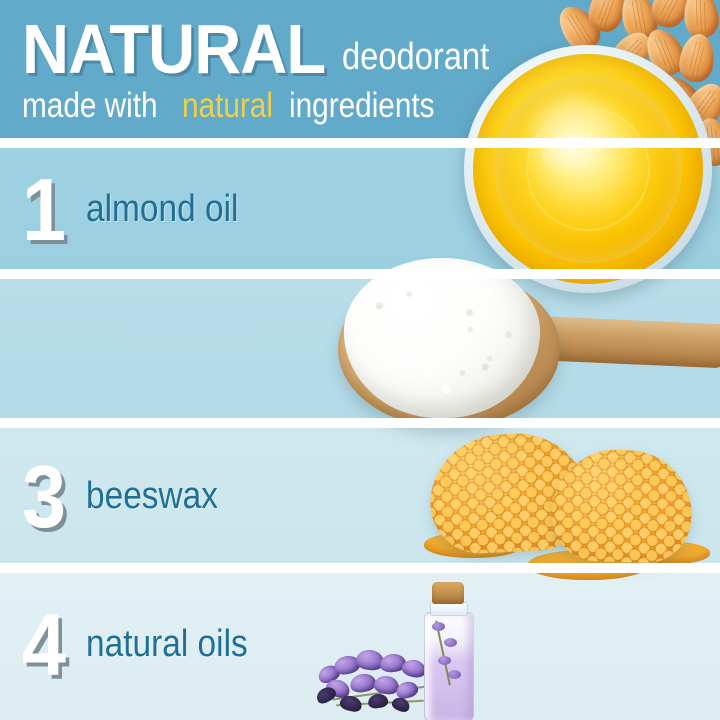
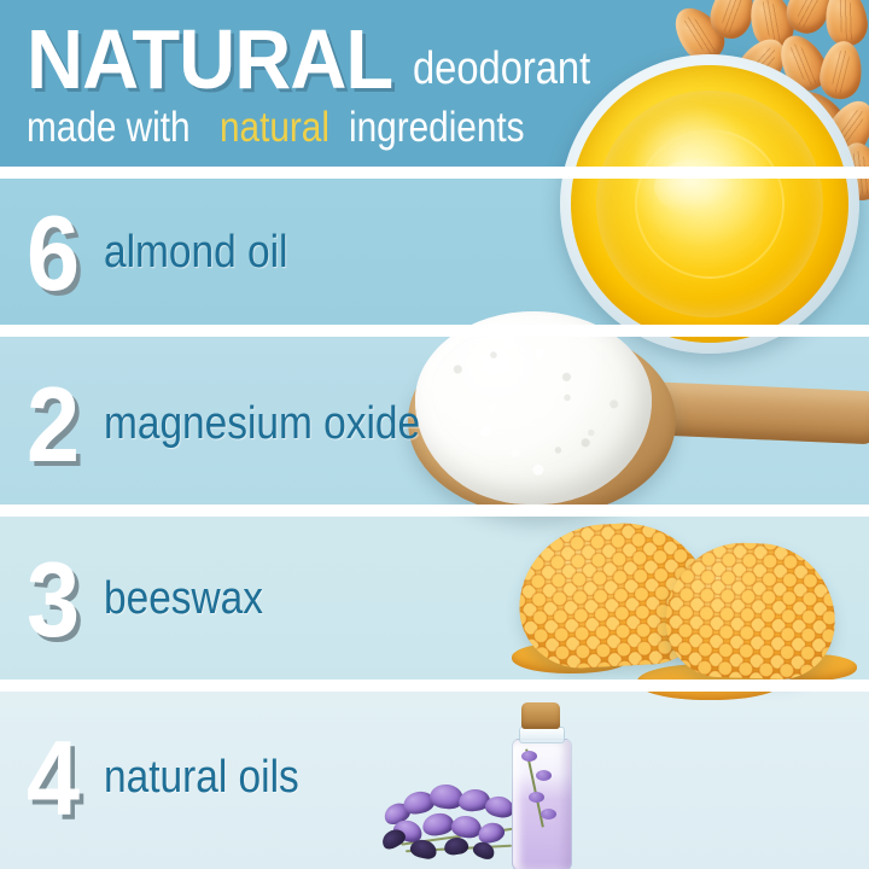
  NATURAL deodorant
  made with natural ingredients
- 1
+ 6
  almond oil
+ 2
+ magnesium oxide
  3
  beeswax
  4
  natural oils
